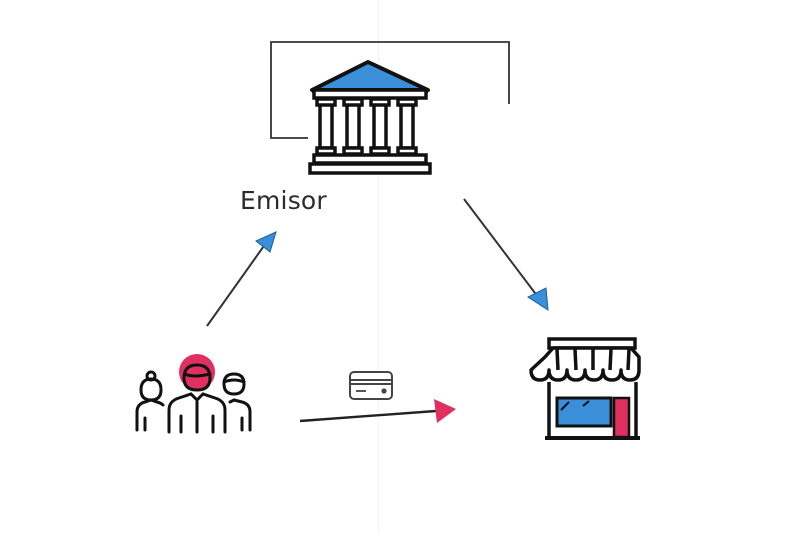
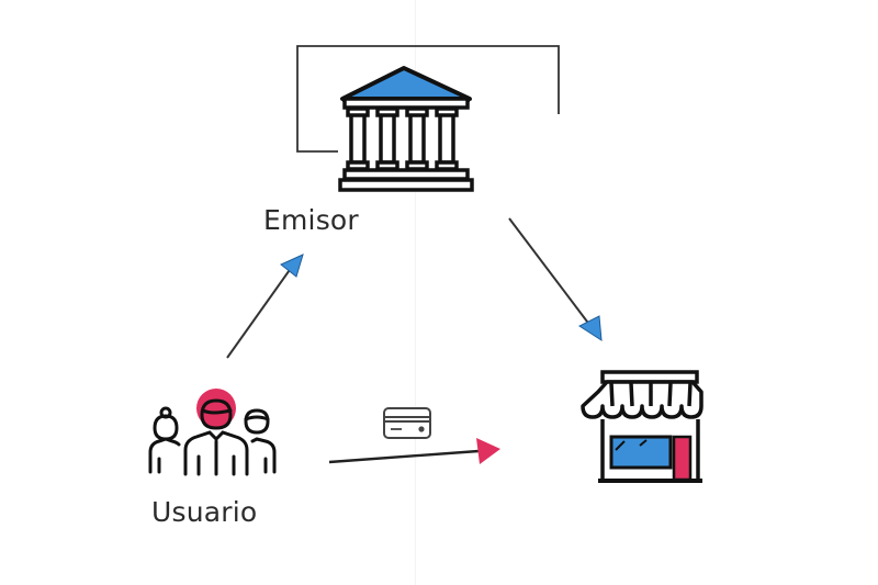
  Emisor
+ Usuario
